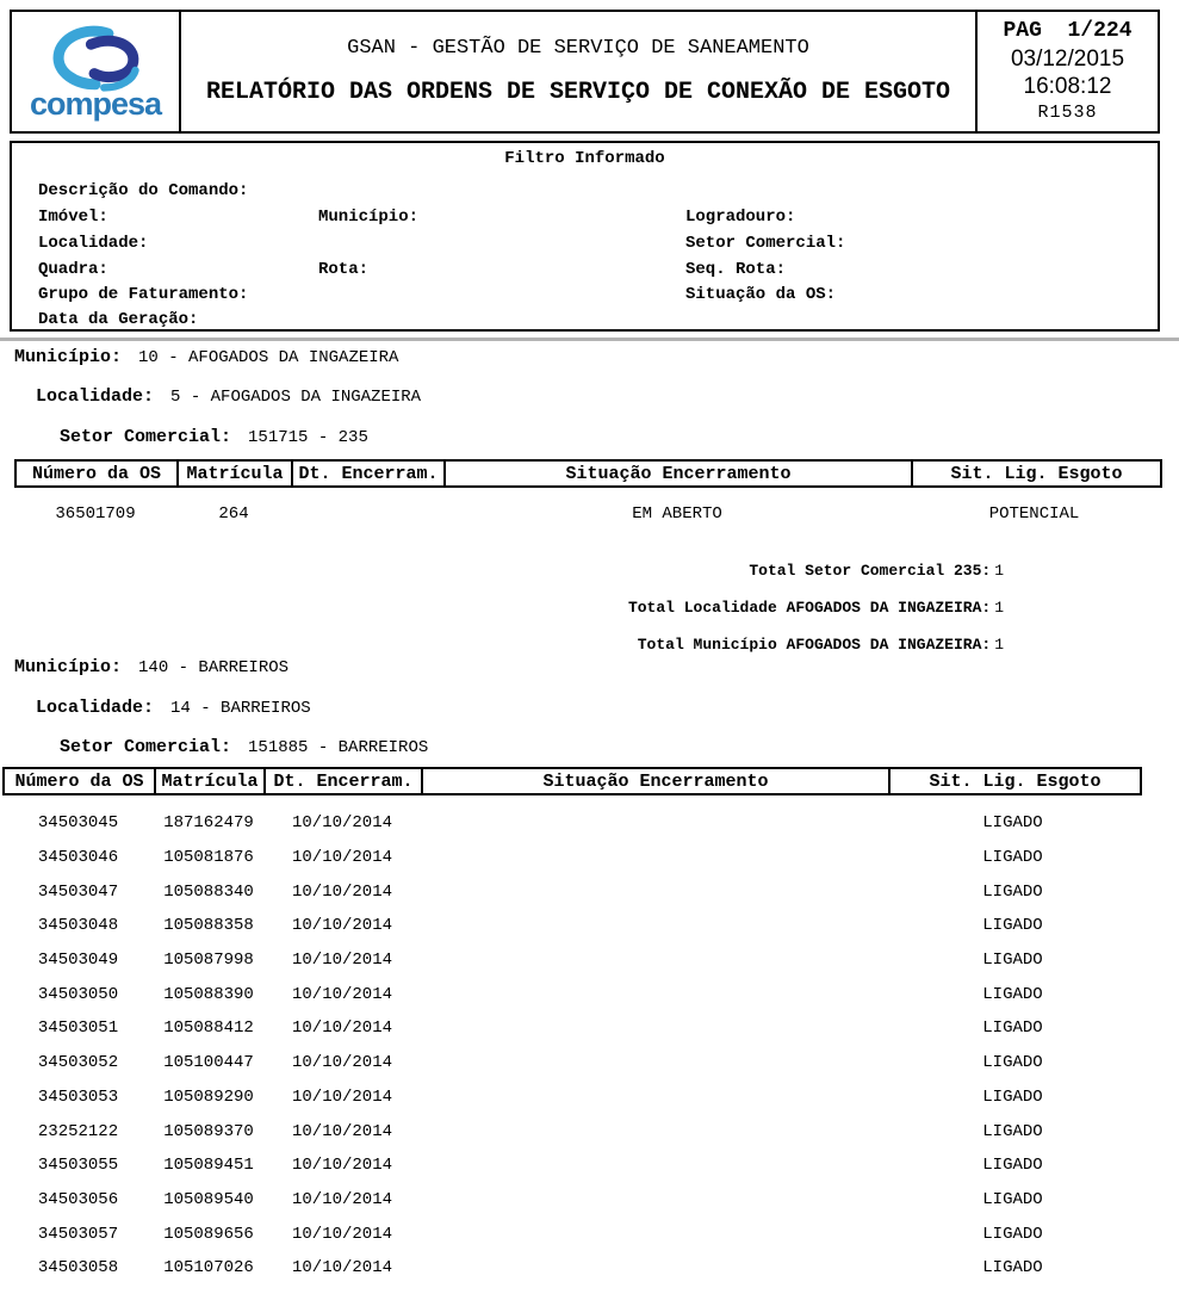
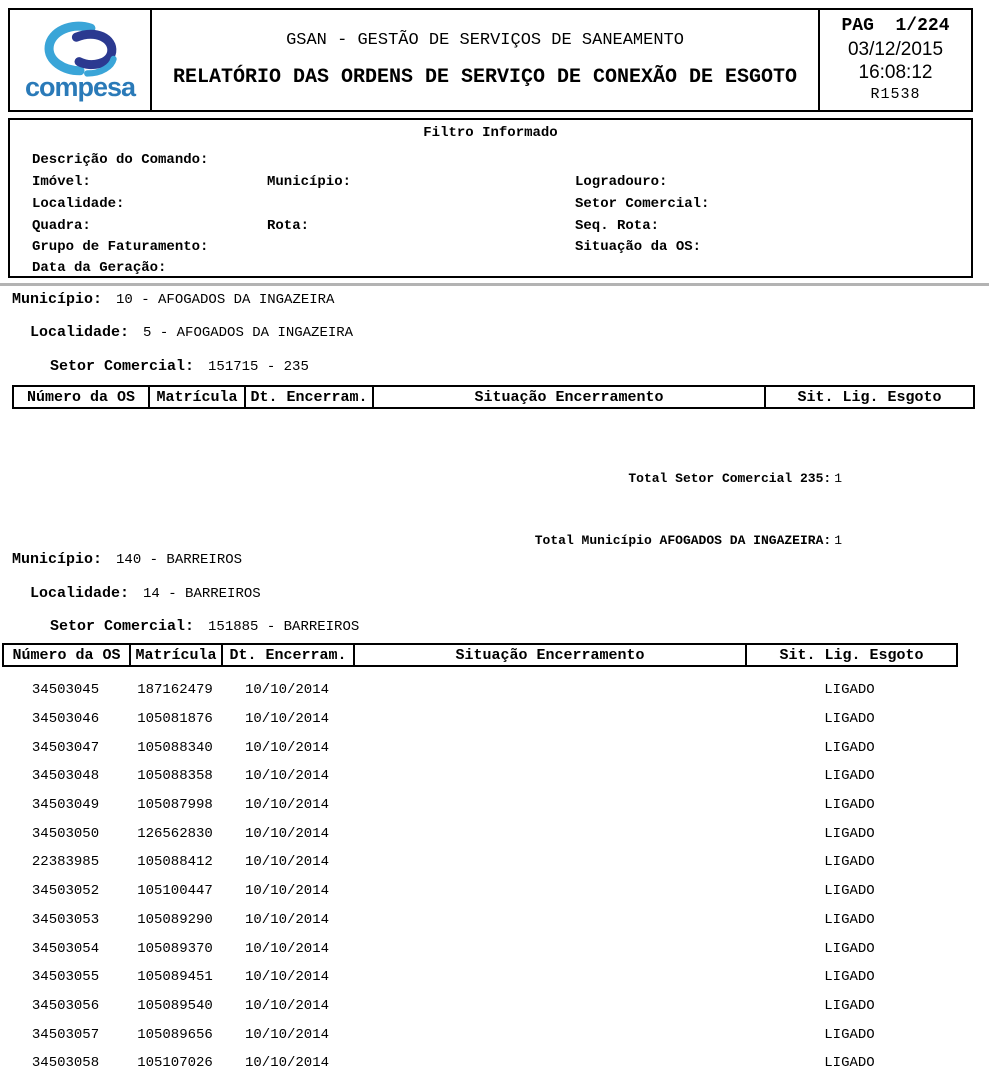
  compesa
- GSAN - GESTÃO DE SERVIÇO DE SANEAMENTO
+ GSAN - GESTÃO DE SERVIÇOS DE SANEAMENTO
  RELATÓRIO DAS ORDENS DE SERVIÇO DE CONEXÃO DE ESGOTO
  PAG 1/224
  03/12/2015
  16:08:12
  R1538
  Filtro Informado
  Descrição do Comando:
  Imóvel:
  Município:
  Logradouro:
  Localidade:
  Setor Comercial:
  Quadra:
  Rota:
  Seq. Rota:
  Grupo de Faturamento:
  Situação da OS:
  Data da Geração:
  Município:
  10 - AFOGADOS DA INGAZEIRA
  Localidade:
  5 - AFOGADOS DA INGAZEIRA
  Setor Comercial:
  151715 - 235
  Número da OS
  Matrícula
  Dt. Encerram.
  Situação Encerramento
  Sit. Lig. Esgoto
- 36501709
- 264
- EM ABERTO
- POTENCIAL
  Total Setor Comercial 235: 1
- Total Localidade AFOGADOS DA INGAZEIRA: 1
  Total Município AFOGADOS DA INGAZEIRA: 1
  Município:
  140 - BARREIROS
  Localidade:
  14 - BARREIROS
  Setor Comercial:
  151885 - BARREIROS
  Número da OS
  Matrícula
  Dt. Encerram.
  Situação Encerramento
  Sit. Lig. Esgoto
  34503045
  187162479
  10/10/2014
  LIGADO
  34503046
  105081876
  10/10/2014
  LIGADO
  34503047
  105088340
  10/10/2014
  LIGADO
  34503048
  105088358
  10/10/2014
  LIGADO
  34503049
  105087998
  10/10/2014
  LIGADO
  34503050
- 105088390
+ 126562830
  10/10/2014
  LIGADO
- 34503051
+ 22383985
  105088412
  10/10/2014
  LIGADO
  34503052
  105100447
  10/10/2014
  LIGADO
  34503053
  105089290
  10/10/2014
  LIGADO
- 23252122
+ 34503054
  105089370
  10/10/2014
  LIGADO
  34503055
  105089451
  10/10/2014
  LIGADO
  34503056
  105089540
  10/10/2014
  LIGADO
  34503057
  105089656
  10/10/2014
  LIGADO
  34503058
  105107026
  10/10/2014
  LIGADO
